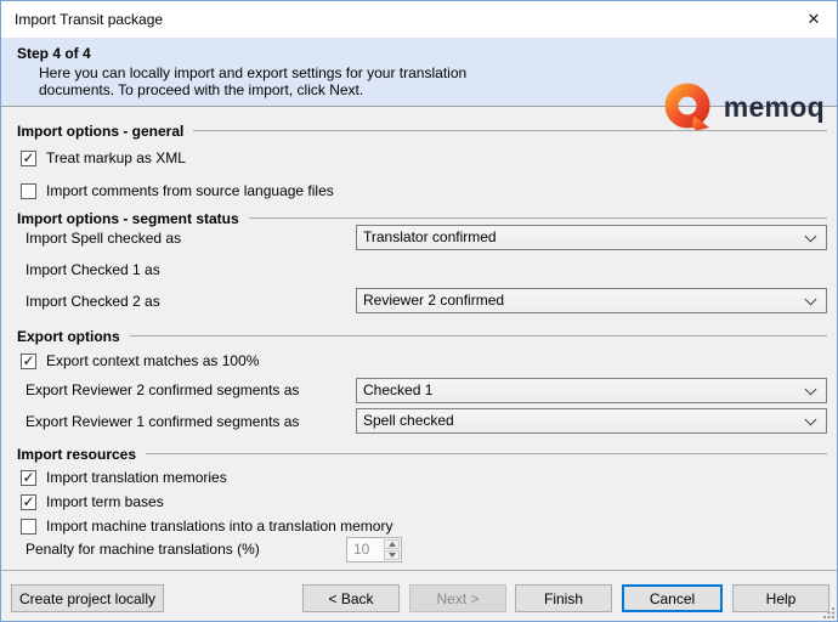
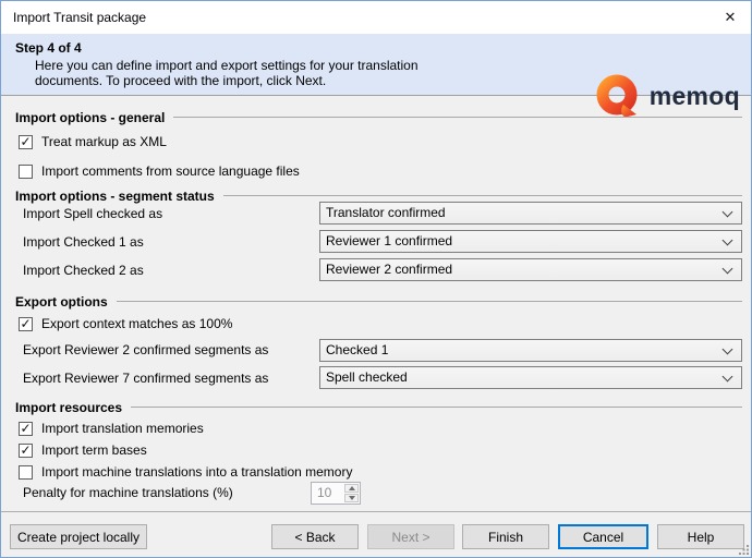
  Import Transit package
  ✕
  Step 4 of 4
- Here you can locally import and export settings for your translation
+ Here you can define import and export settings for your translation
  documents. To proceed with the import, click Next.
  memoq
  Import options - general
  ✓
  Treat markup as XML
  Import comments from source language files
  Import options - segment status
  Import Spell checked as
  Translator confirmed
  Import Checked 1 as
+ Reviewer 1 confirmed
  Import Checked 2 as
  Reviewer 2 confirmed
  Export options
  ✓
  Export context matches as 100%
  Export Reviewer 2 confirmed segments as
  Checked 1
- Export Reviewer 1 confirmed segments as
+ Export Reviewer 7 confirmed segments as
  Spell checked
  Import resources
  ✓
  Import translation memories
  ✓
  Import term bases
  Import machine translations into a translation memory
  Penalty for machine translations (%)
  10
  Create project locally
  < Back
  Next >
  Finish
  Cancel
  Help
